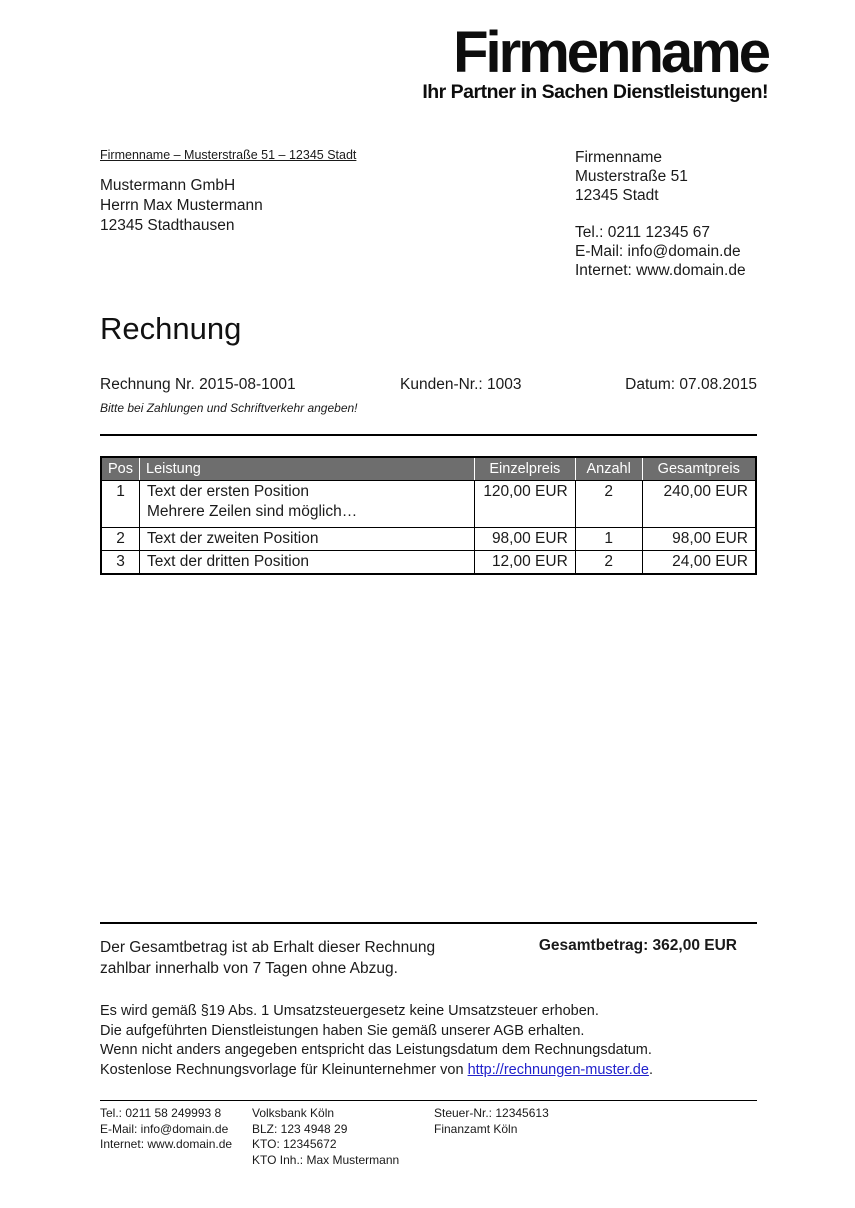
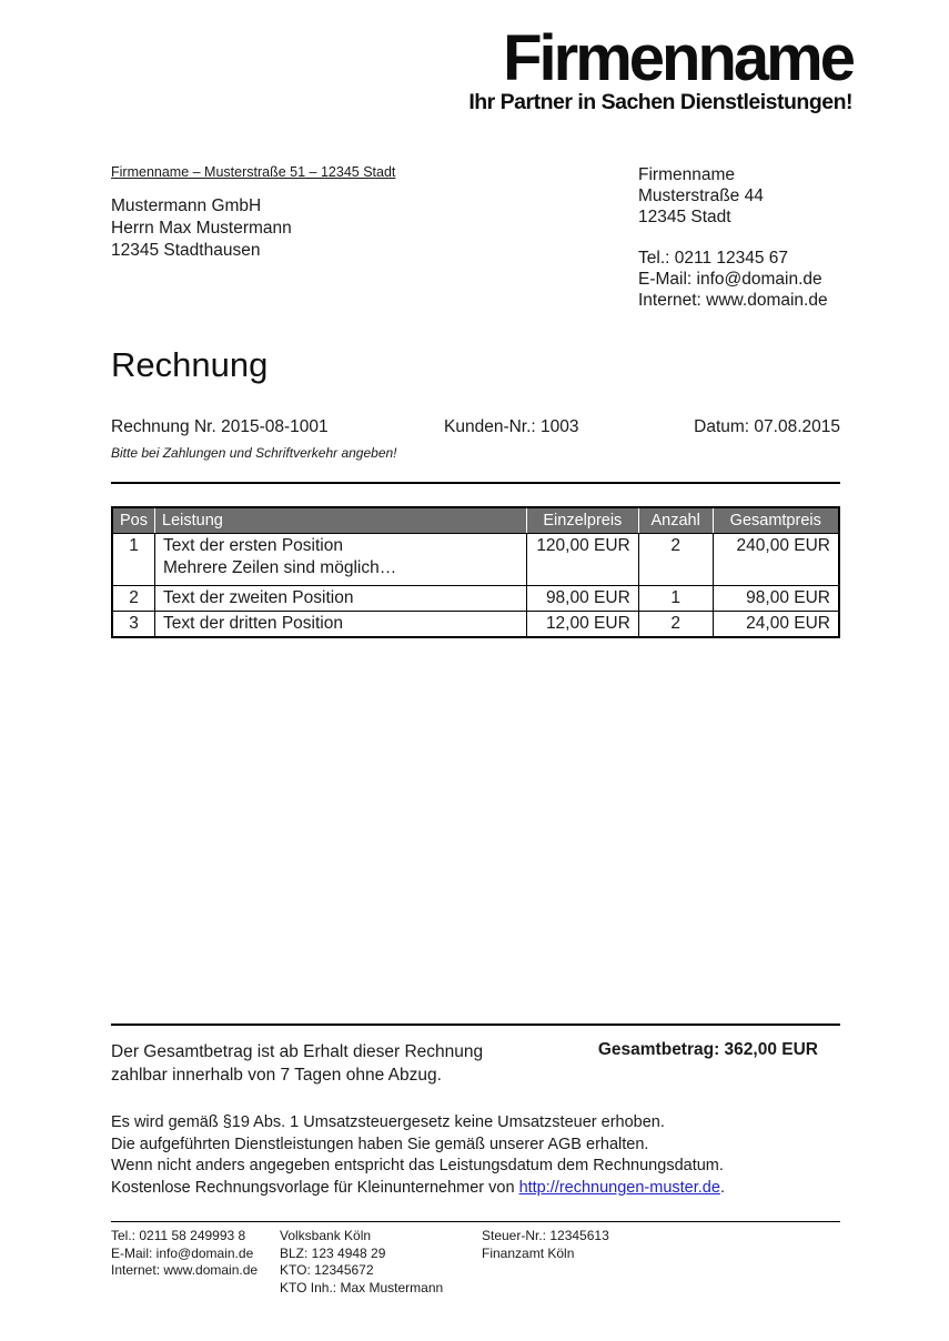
  Firmenname
  Ihr Partner in Sachen Dienstleistungen!
  Firmenname – Musterstraße 51 – 12345 Stadt
  Mustermann GmbH
  Herrn Max Mustermann
  12345 Stadthausen
  Firmenname
- Musterstraße 51
+ Musterstraße 44
  12345 Stadt
  Tel.: 0211 12345 67
  E-Mail: info@domain.de
  Internet: www.domain.de
  Rechnung
  Rechnung Nr. 2015-08-1001
  Kunden-Nr.: 1003
  Datum: 07.08.2015
  Bitte bei Zahlungen und Schriftverkehr angeben!
  Pos	Leistung	Einzelpreis	Anzahl	Gesamtpreis
  1	Text der ersten Position Mehrere Zeilen sind möglich…	120,00 EUR	2	240,00 EUR
  2	Text der zweiten Position	98,00 EUR	1	98,00 EUR
  3	Text der dritten Position	12,00 EUR	2	24,00 EUR
  Der Gesamtbetrag ist ab Erhalt dieser Rechnung zahlbar innerhalb von 7 Tagen ohne Abzug.
  Gesamtbetrag: 362,00 EUR
  Es wird gemäß §19 Abs. 1 Umsatzsteuergesetz keine Umsatzsteuer erhoben.
  Die aufgeführten Dienstleistungen haben Sie gemäß unserer AGB erhalten.
  Wenn nicht anders angegeben entspricht das Leistungsdatum dem Rechnungsdatum.
  Kostenlose Rechnungsvorlage für Kleinunternehmer von http://rechnungen-muster.de.
  Tel.: 0211 58 249993 8
  E-Mail: info@domain.de
  Internet: www.domain.de
  Volksbank Köln
  BLZ: 123 4948 29
  KTO: 12345672
  KTO Inh.: Max Mustermann
  Steuer-Nr.: 12345613
  Finanzamt Köln
